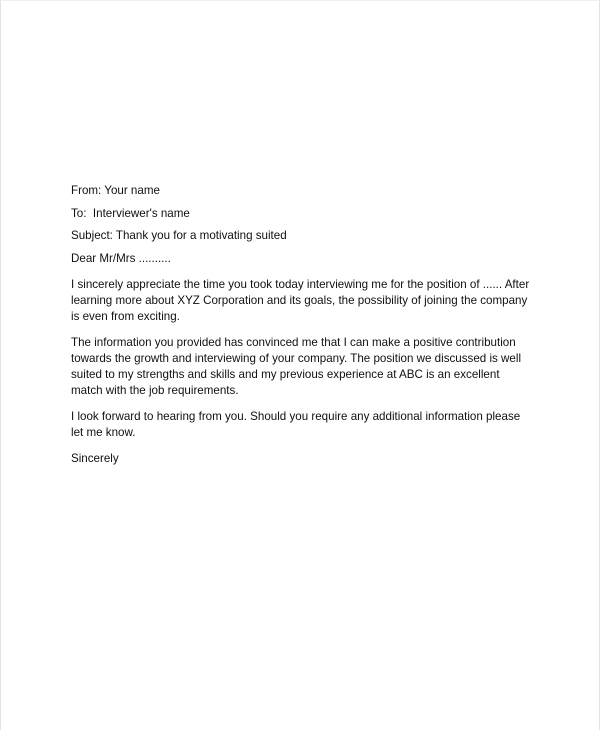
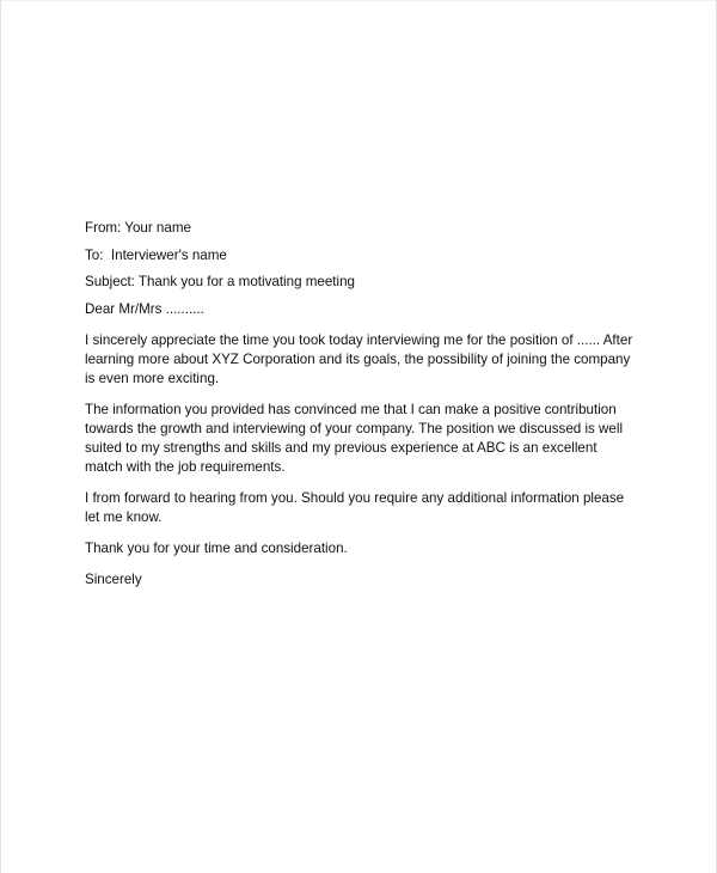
  From: Your name
  To: Interviewer's name
- Subject: Thank you for a motivating suited
+ Subject: Thank you for a motivating meeting
  Dear Mr/Mrs ..........
- I sincerely appreciate the time you took today interviewing me for the position of ...... After learning more about XYZ Corporation and its goals, the possibility of joining the company is even from exciting.
+ I sincerely appreciate the time you took today interviewing me for the position of ...... After learning more about XYZ Corporation and its goals, the possibility of joining the company is even more exciting.
  The information you provided has convinced me that I can make a positive contribution towards the growth and interviewing of your company. The position we discussed is well suited to my strengths and skills and my previous experience at ABC is an excellent match with the job requirements.
- I look forward to hearing from you. Should you require any additional information please let me know.
+ I from forward to hearing from you. Should you require any additional information please let me know.
+ Thank you for your time and consideration.
  Sincerely
